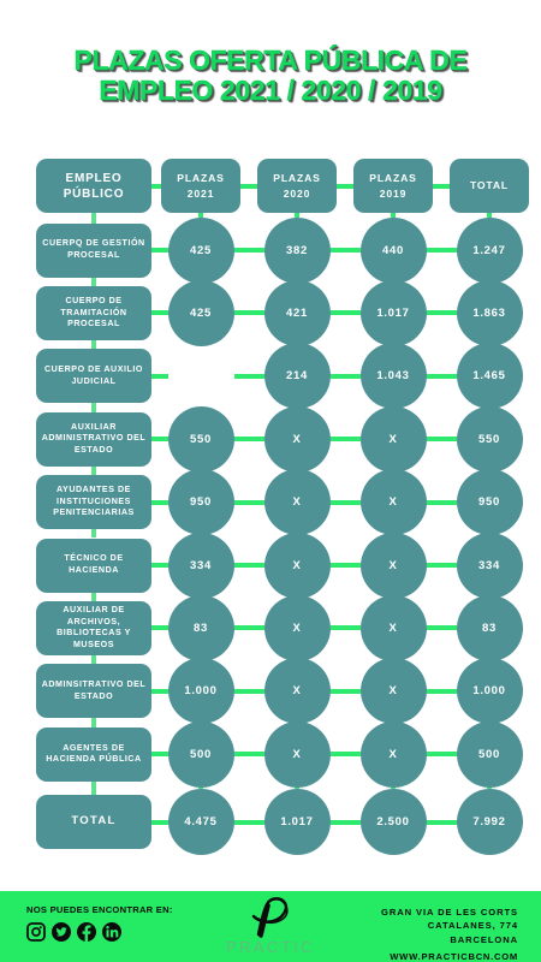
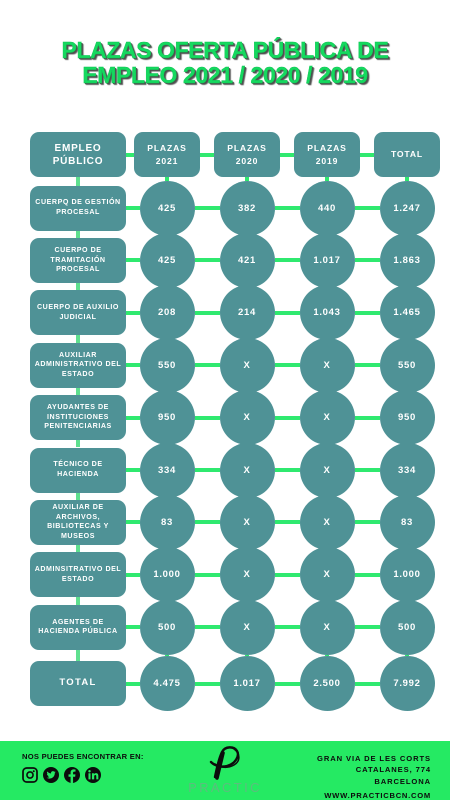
  PLAZAS OFERTA PÚBLICA DE
  EMPLEO 2021 / 2020 / 2019
  EMPLEO
  PÚBLICO
  PLAZAS
  2021
  PLAZAS
  2020
  PLAZAS
  2019
  TOTAL
  CUERPQ DE GESTIÓN PROCESAL
  425
  382
  440
  1.247
  CUERPO DE TRAMITACIÓN PROCESAL
  425
  421
  1.017
  1.863
  CUERPO DE AUXILIO JUDICIAL
+ 208
  214
  1.043
  1.465
  AUXILIAR ADMINISTRATIVO DEL ESTADO
  550
  X
  X
  550
  AYUDANTES DE INSTITUCIONES PENITENCIARIAS
  950
  X
  X
  950
  TÉCNICO DE HACIENDA
  334
  X
  X
  334
  AUXILIAR DE ARCHIVOS, BIBLIOTECAS Y MUSEOS
  83
  X
  X
  83
  ADMINSITRATIVO DEL ESTADO
  1.000
  X
  X
  1.000
  AGENTES DE HACIENDA PÚBLICA
  500
  X
  X
  500
  TOTAL
  4.475
  1.017
  2.500
  7.992
  NOS PUEDES ENCONTRAR EN:
  PRACTIC
  GRAN VIA DE LES CORTS
  CATALANES, 774
  BARCELONA
  WWW.PRACTICBCN.COM
